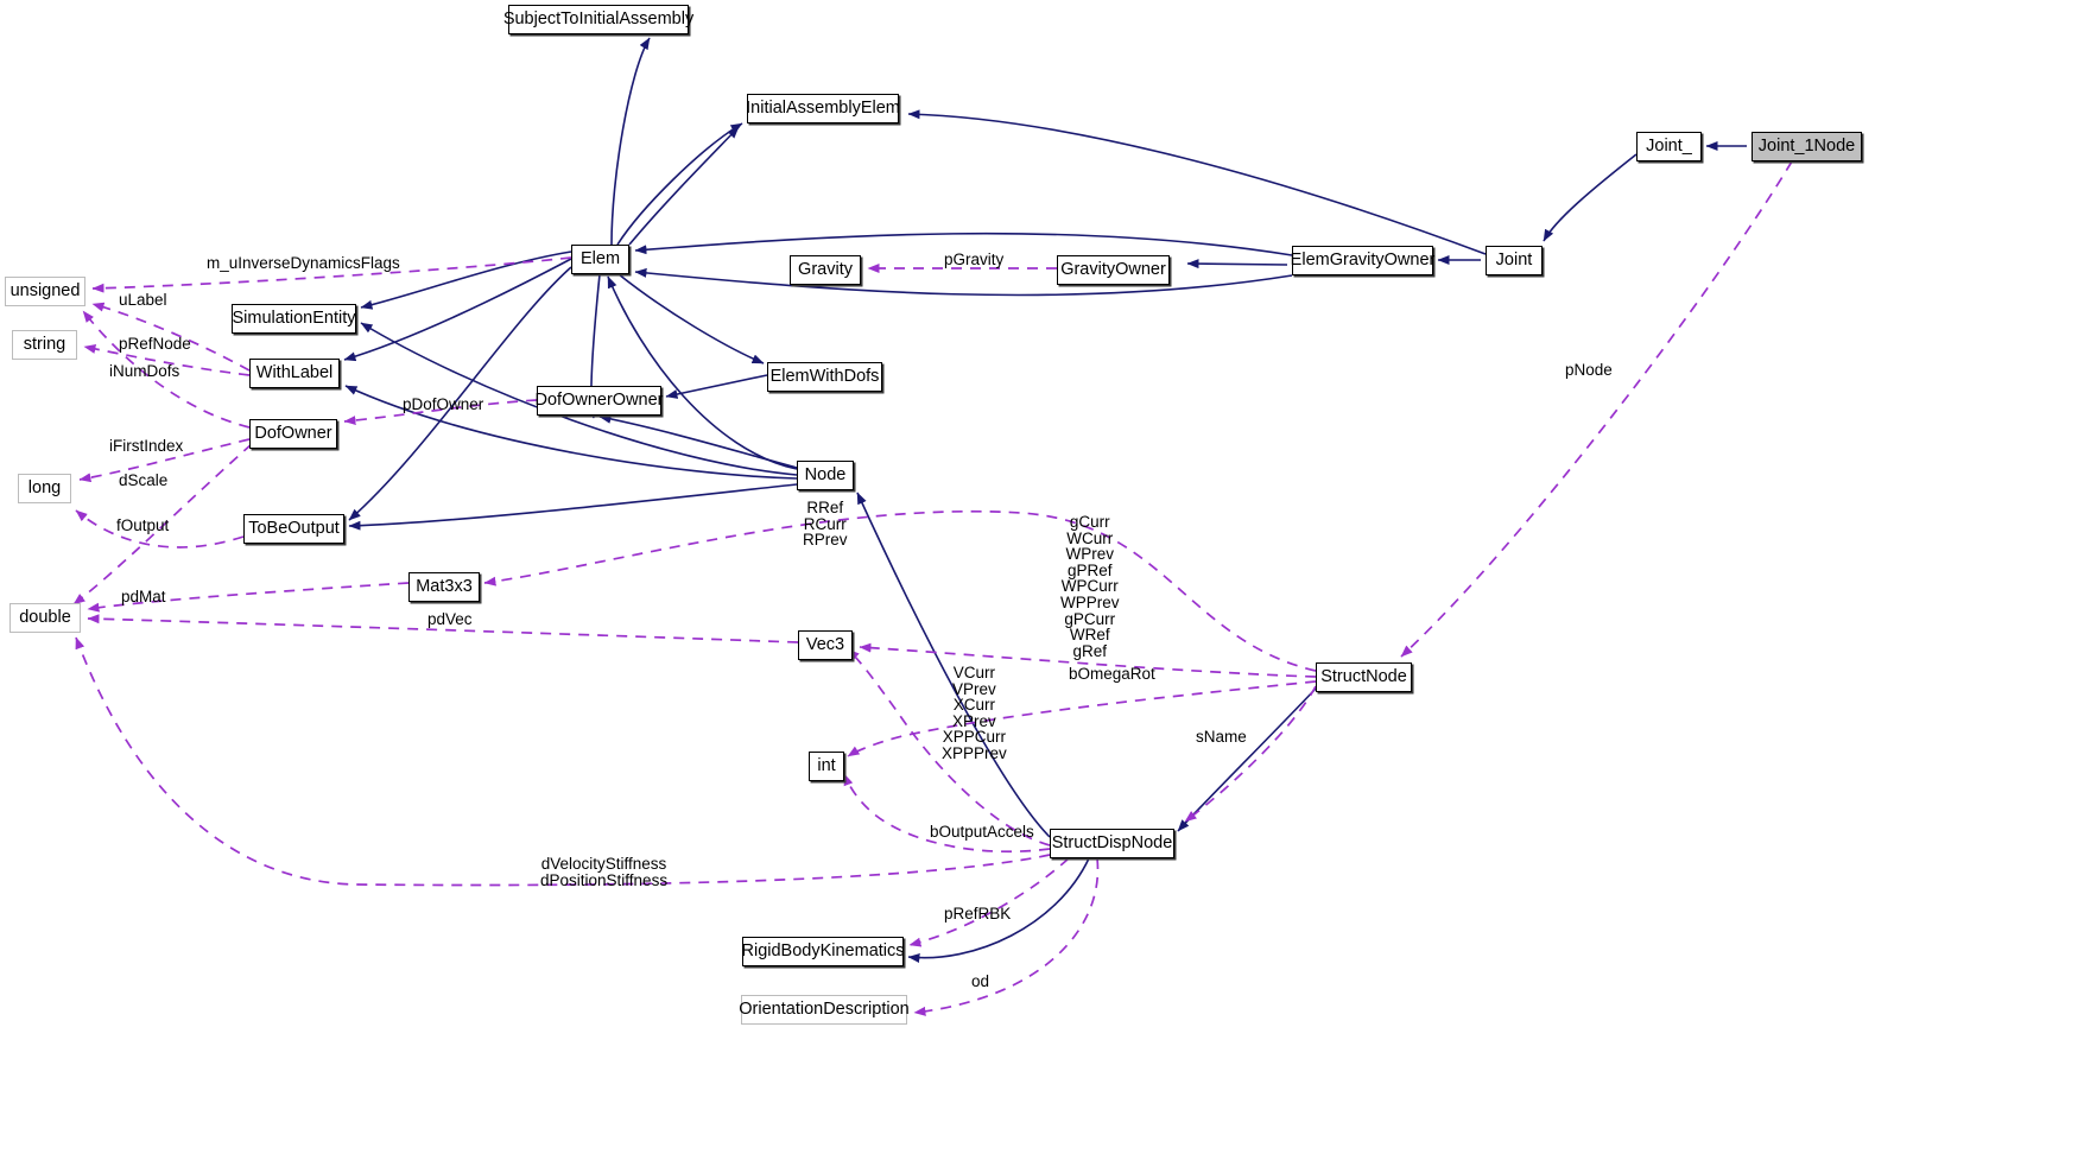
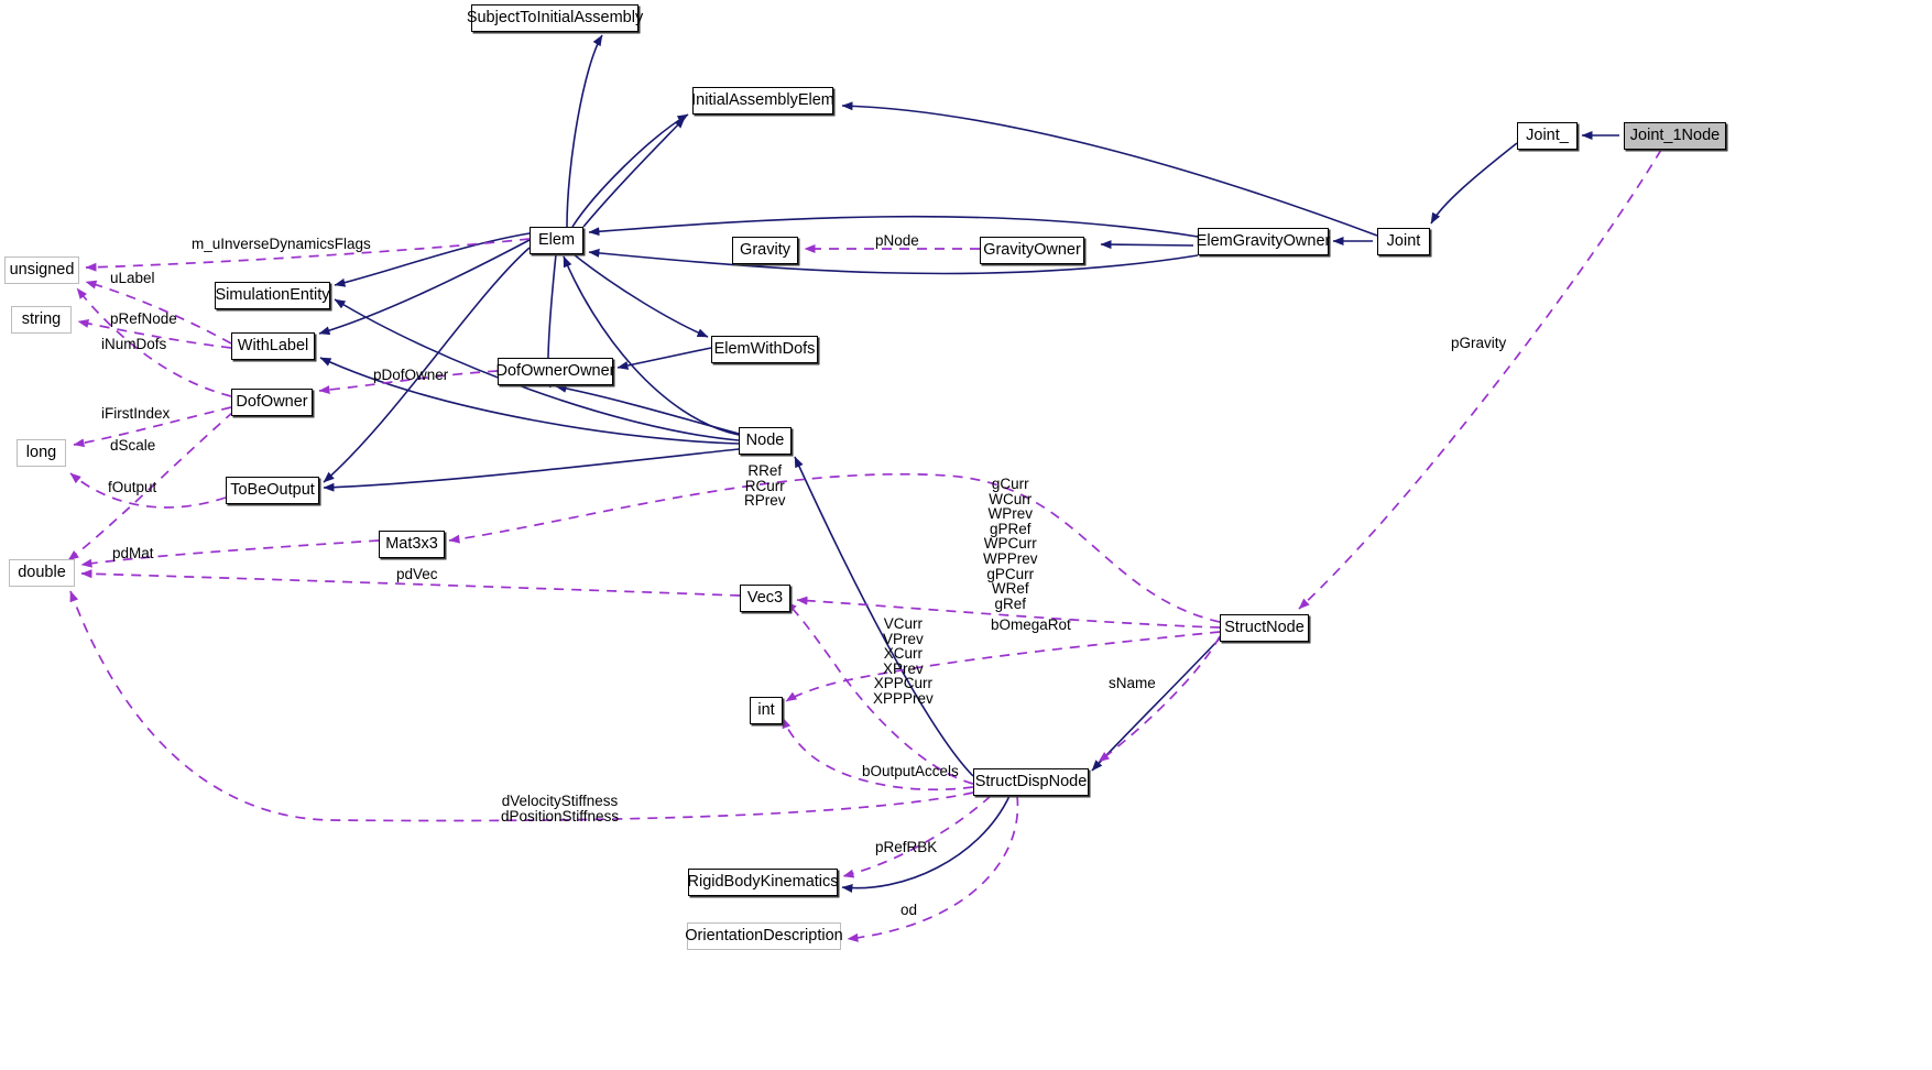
  SubjectToInitialAssembly
  InitialAssemblyElem
  Joint_
  Joint_1Node
  Elem
  Gravity
  GravityOwner
  ElemGravityOwner
  Joint
  unsigned
  SimulationEntity
  string
  WithLabel
  ElemWithDofs
  DofOwnerOwner
  DofOwner
  Node
  long
  ToBeOutput
  Mat3x3
  double
  Vec3
  StructNode
  int
  StructDispNode
  RigidBodyKinematics
  OrientationDescription
  m_uInverseDynamicsFlags
  uLabel
- pGravity
+ pNode
  pRefNode
  iNumDofs
  pDofOwner
  iFirstIndex
  dScale
  fOutput
- pNode
+ pGravity
  RRef
  RCurr
  RPrev
  gCurr
  WCurr
  WPrev
  gPRef
  WPCurr
  WPPrev
  gPCurr
  WRef
  gRef
  pdMat
  pdVec
  bOmegaRot
  VCurr
  VPrev
  XCurr
  XPrev
  XPPCurr
  XPPPrev
  sName
  bOutputAccels
  dVelocityStiffness
  dPositionStiffness
  pRefRBK
  od
